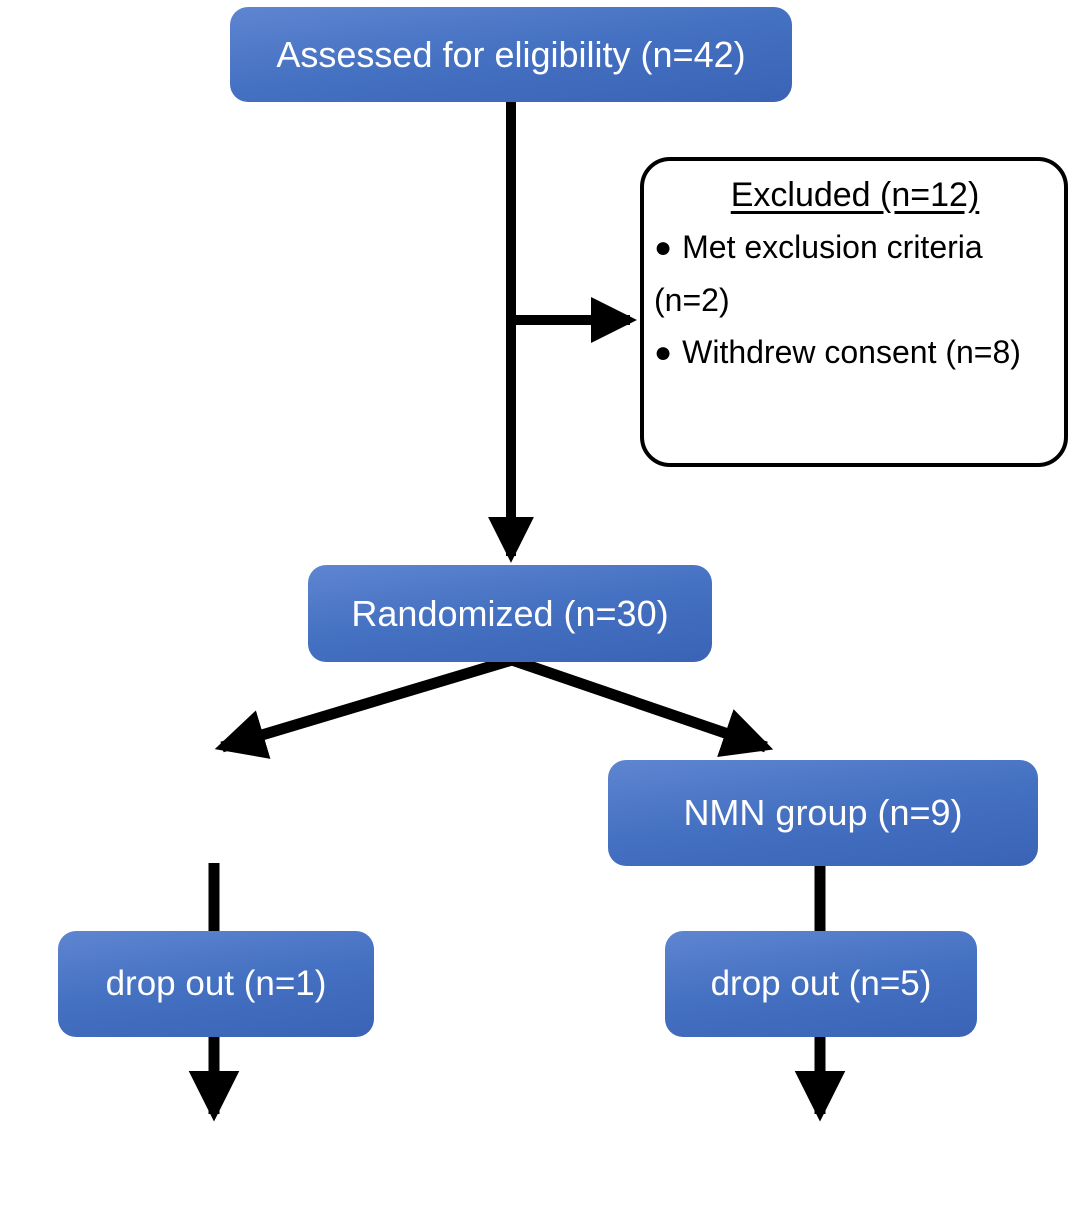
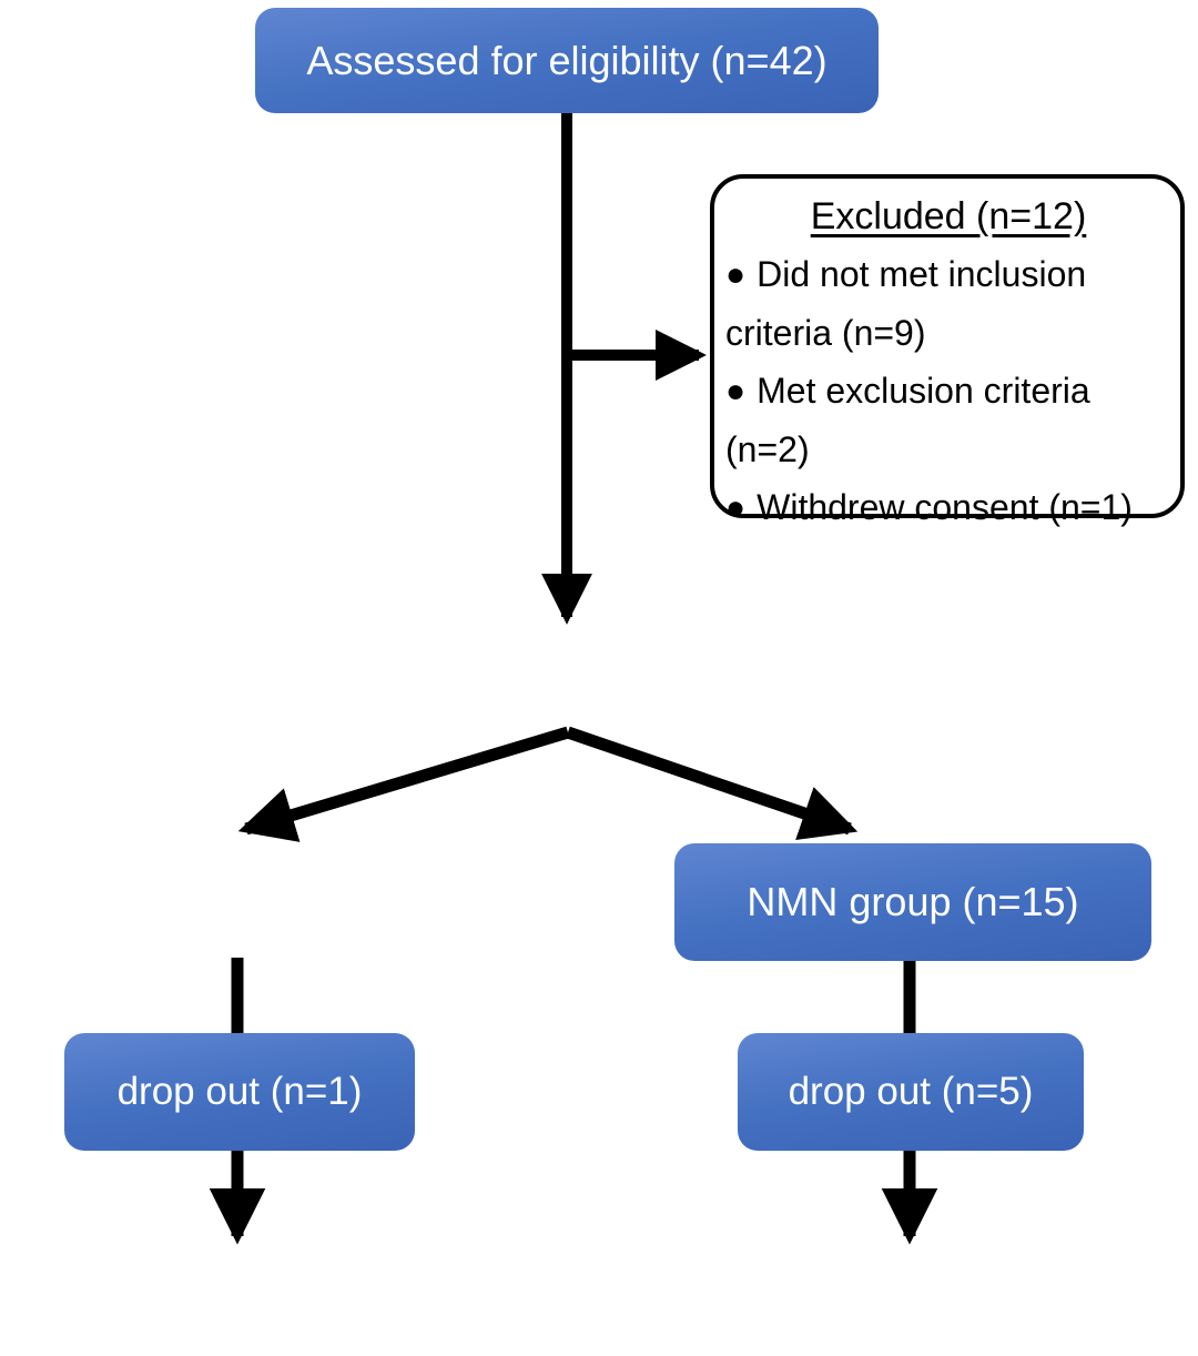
  Assessed for eligibility (n=42)
  Excluded (n=12)
+ ● Did not met inclusion criteria (n=9)
  ● Met exclusion criteria (n=2)
- ● Withdrew consent (n=8)
+ ● Withdrew consent (n=1)
- Randomized (n=30)
- NMN group (n=9)
+ NMN group (n=15)
  drop out (n=1)
  drop out (n=5)
